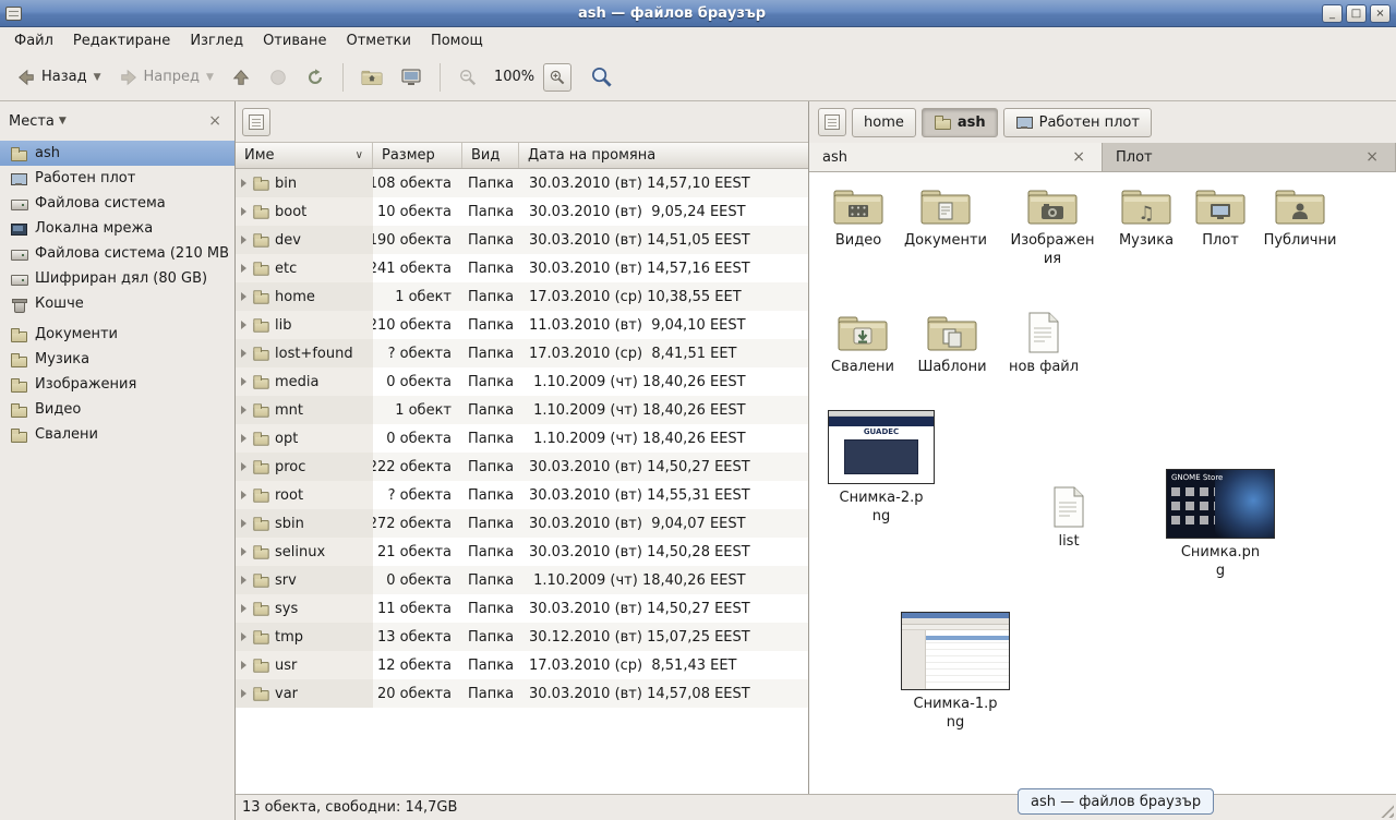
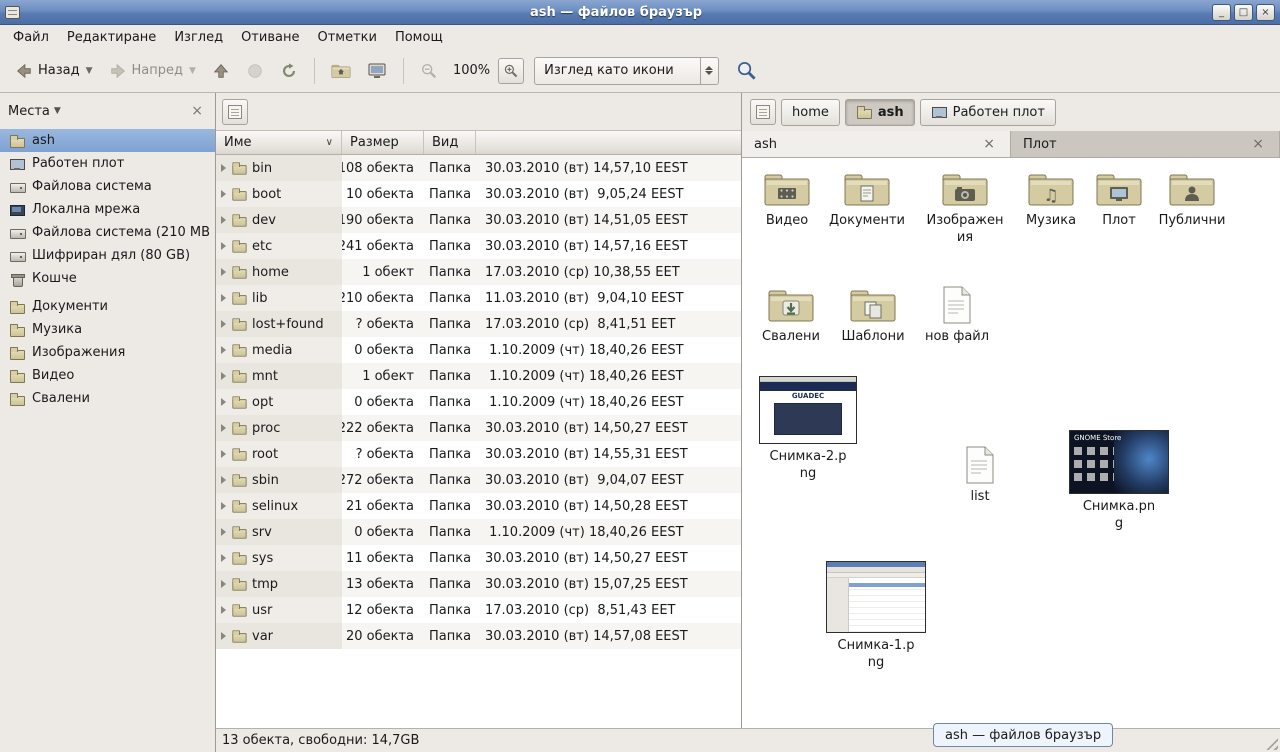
  ash — файлов браузър
  _
  □
  ×
  Файл
  Редактиране
  Изглед
  Отиване
  Отметки
  Помощ
  Назад
  ▼
  Напред
  ▼
  100%
+ Изглед като икони
  Места
  ▼
  ×
  ash
  Работен плот
  Файлова система
  Локална мрежа
  Файлова система (210 MB
  Шифриран дял (80 GB)
  Кошче
  Документи
  Музика
  Изображения
  Видео
  Свалени
  Име
  ∨
  Размер
  Вид
- Дата на промяна
  bin
  108 обекта
  Папка
  30.03.2010 (вт) 14,57,10 EEST
  boot
  10 обекта
  Папка
  30.03.2010 (вт) 9,05,24 EEST
  dev
  190 обекта
  Папка
  30.03.2010 (вт) 14,51,05 EEST
  etc
  241 обекта
  Папка
  30.03.2010 (вт) 14,57,16 EEST
  home
  1 обект
  Папка
  17.03.2010 (ср) 10,38,55 EET
  lib
  210 обекта
  Папка
  11.03.2010 (вт) 9,04,10 EEST
  lost+found
  ? обекта
  Папка
  17.03.2010 (ср) 8,41,51 EET
  media
  0 обекта
  Папка
  1.10.2009 (чт) 18,40,26 EEST
  mnt
  1 обект
  Папка
  1.10.2009 (чт) 18,40,26 EEST
  opt
  0 обекта
  Папка
  1.10.2009 (чт) 18,40,26 EEST
  proc
  222 обекта
  Папка
  30.03.2010 (вт) 14,50,27 EEST
  root
  ? обекта
  Папка
  30.03.2010 (вт) 14,55,31 EEST
  sbin
  272 обекта
  Папка
  30.03.2010 (вт) 9,04,07 EEST
  selinux
  21 обекта
  Папка
  30.03.2010 (вт) 14,50,28 EEST
  srv
  0 обекта
  Папка
  1.10.2009 (чт) 18,40,26 EEST
  sys
  11 обекта
  Папка
  30.03.2010 (вт) 14,50,27 EEST
  tmp
  13 обекта
  Папка
- 30.12.2010 (вт) 15,07,25 EEST
+ 30.03.2010 (вт) 15,07,25 EEST
  usr
  12 обекта
  Папка
  17.03.2010 (ср) 8,51,43 EET
  var
  20 обекта
  Папка
  30.03.2010 (вт) 14,57,08 EEST
  home
  ash
  Работен плот
  ash
  ×
  Плот
  ×
  Видео
  Документи
  Изображения
  ♫
  Музика
  Плот
  Публични
  Свалени
  Шаблони
  нов файл
  GUADEC
  Снимка-2.png
  list
  GNOME Store
  Снимка.png
  Снимка-1.png
  13 обекта, свободни: 14,7GB
  ash — файлов браузър
